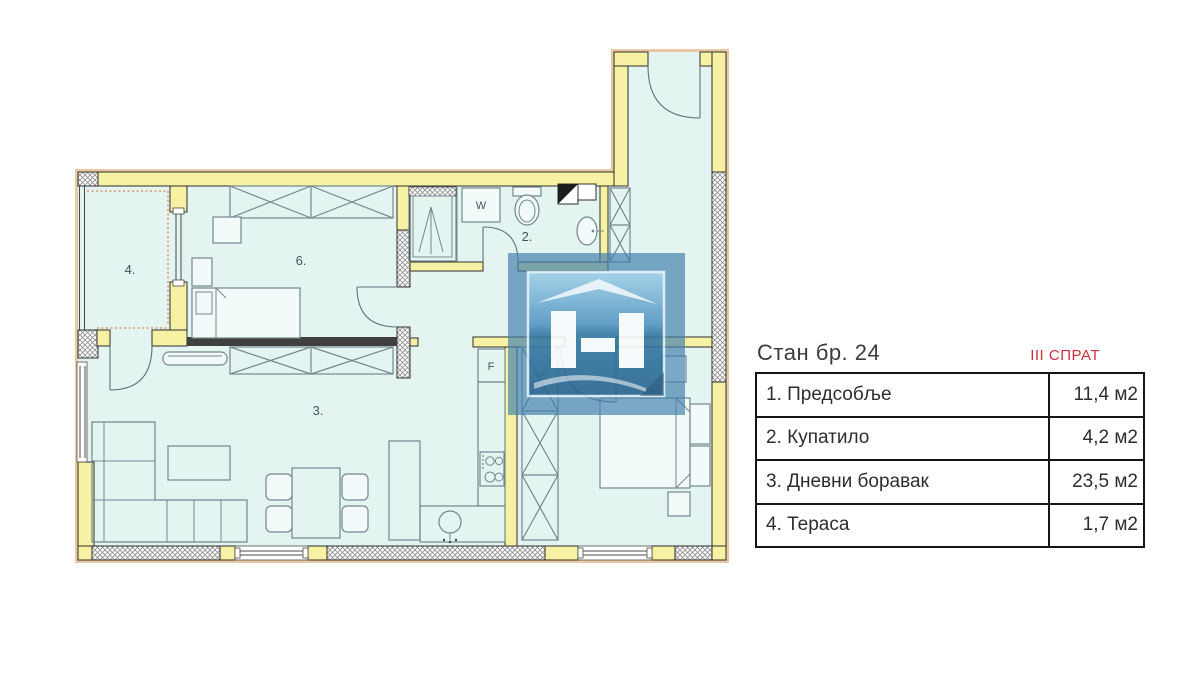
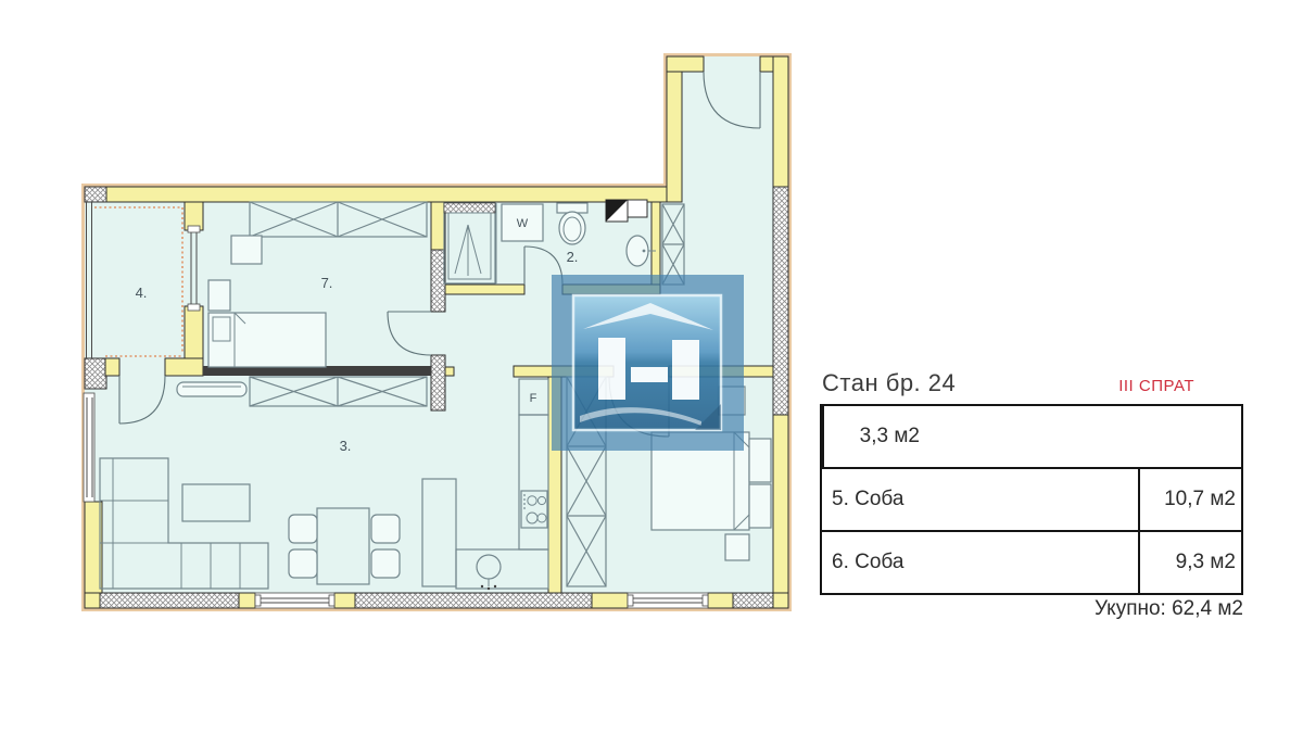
  W
  F
  4.
- 6.
+ 7.
  2.
  3.
  Стан бр. 24
  III СПРАТ
- 1. Предсобље
- 11,4 м2
- 2. Купатило
- 4,2 м2
- 3. Дневни боравак
- 23,5 м2
- 4. Тераса
- 1,7 м2
+ 3,3 м2
+ 5. Соба
+ 10,7 м2
+ 6. Соба
+ 9,3 м2
+ Укупно: 62,4 м2
